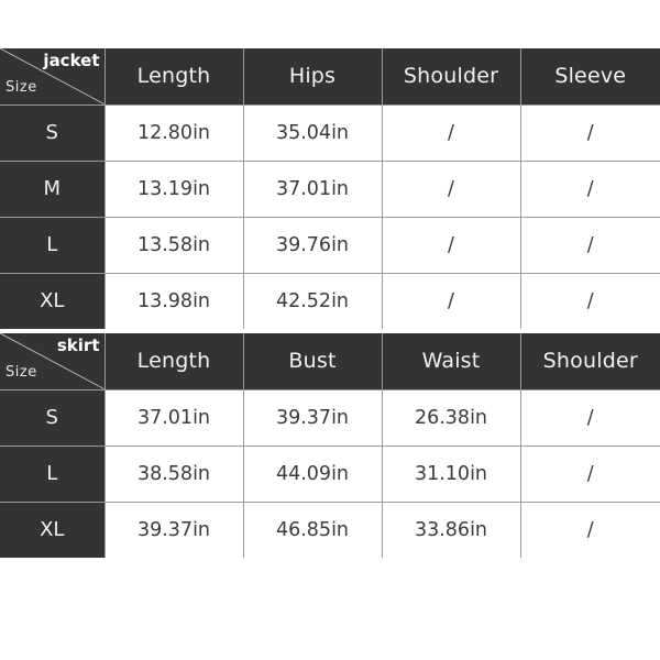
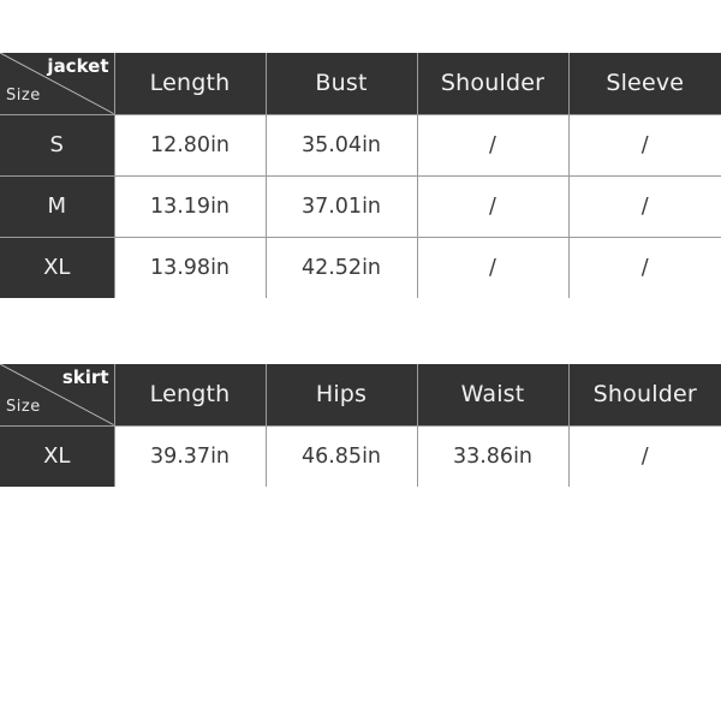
- jacket Size	Length	Hips	Shoulder	Sleeve
+ jacket Size	Length	Bust	Shoulder	Sleeve
  S	12.80in	35.04in	/	/
  M	13.19in	37.01in	/	/
- L	13.58in	39.76in	/	/
  XL	13.98in	42.52in	/	/
- skirt Size	Length	Bust	Waist	Shoulder
+ skirt Size	Length	Hips	Waist	Shoulder
- S	37.01in	39.37in	26.38in	/
- L	38.58in	44.09in	31.10in	/
  XL	39.37in	46.85in	33.86in	/
